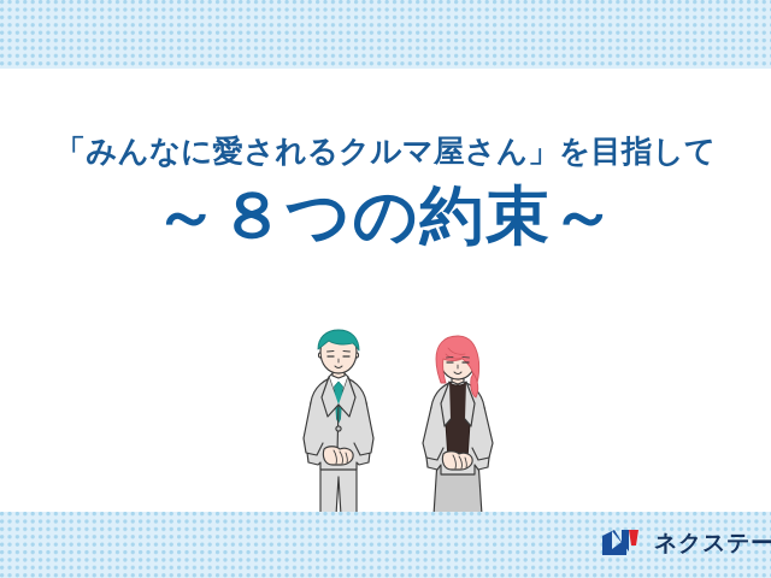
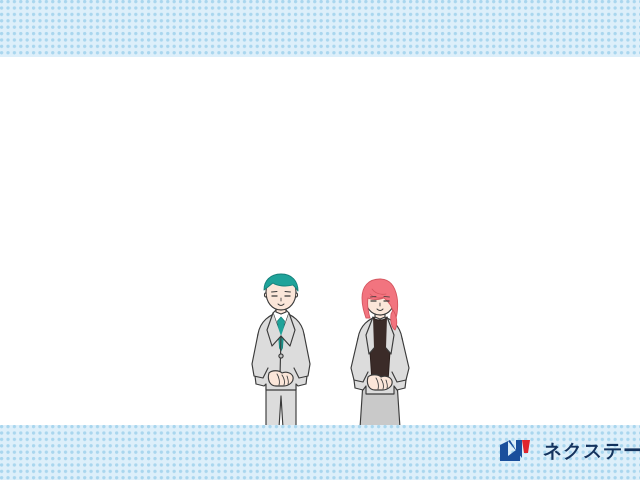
- 「みんなに愛されるクルマ屋さん」を目指して
- ～８つの約束～
  ネクステー
